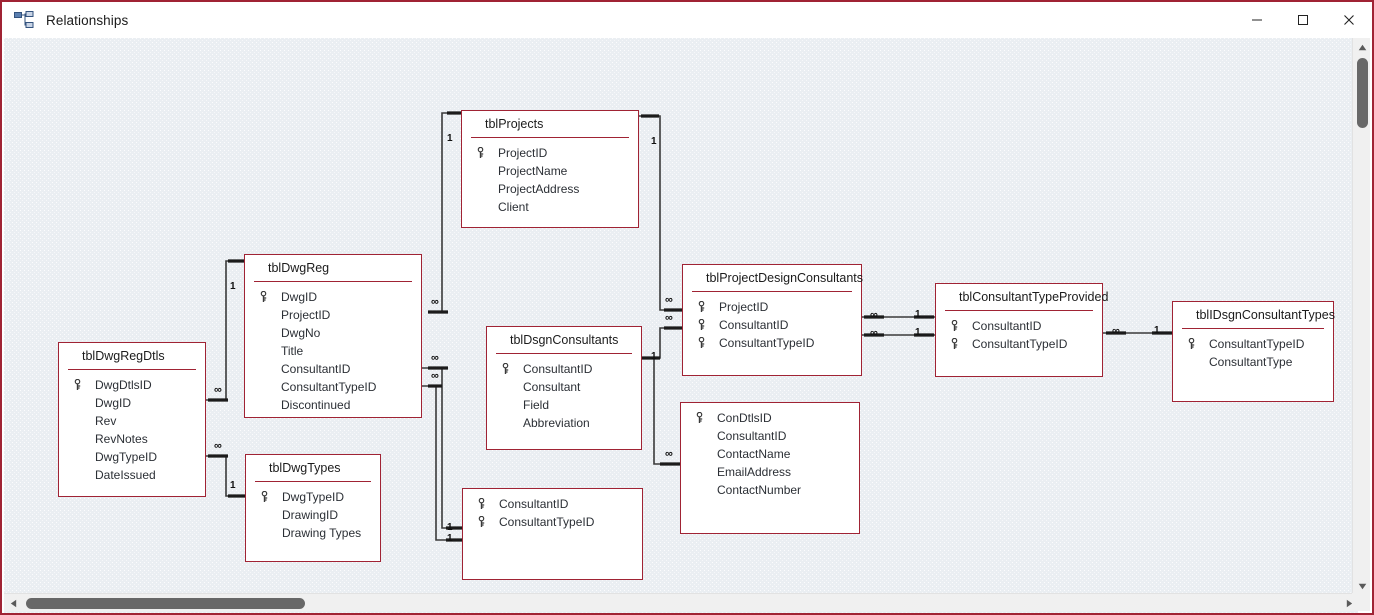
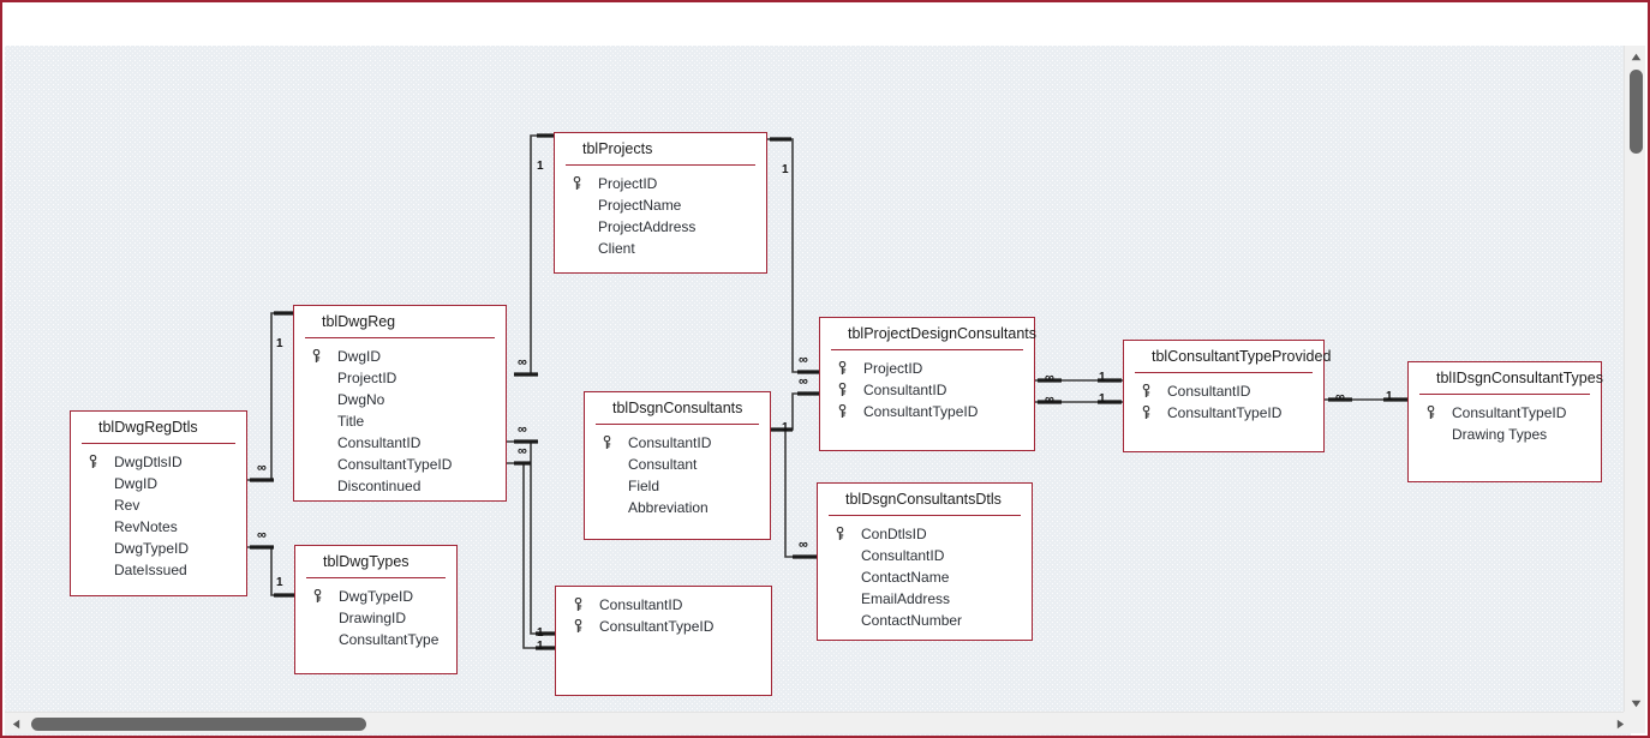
- Relationships
  1
  ∞
  ∞
  ∞
  1
  1
  1
  ∞
  ∞
  1
  1
  ∞
  ∞
  1
  ∞
  ∞
  1
  ∞
  1
  ∞
  1
  tblProjects
  ProjectID
  ProjectName
  ProjectAddress
  Client
  tblDwgReg
  DwgID
  ProjectID
  DwgNo
  Title
  ConsultantID
  ConsultantTypeID
  Discontinued
  tblDwgRegDtls
  DwgDtlsID
  DwgID
  Rev
  RevNotes
  DwgTypeID
  DateIssued
  tblDwgTypes
  DwgTypeID
  DrawingID
- Drawing Types
+ ConsultantType
  ConsultantID
  ConsultantTypeID
  tblDsgnConsultants
  ConsultantID
  Consultant
  Field
  Abbreviation
  tblProjectDesignConsultants
  ProjectID
  ConsultantID
  ConsultantTypeID
+ tblDsgnConsultantsDtls
  ConDtlsID
  ConsultantID
  ContactName
  EmailAddress
  ContactNumber
  tblConsultantTypeProvided
  ConsultantID
  ConsultantTypeID
  tblIDsgnConsultantTypes
  ConsultantTypeID
- ConsultantType
+ Drawing Types
